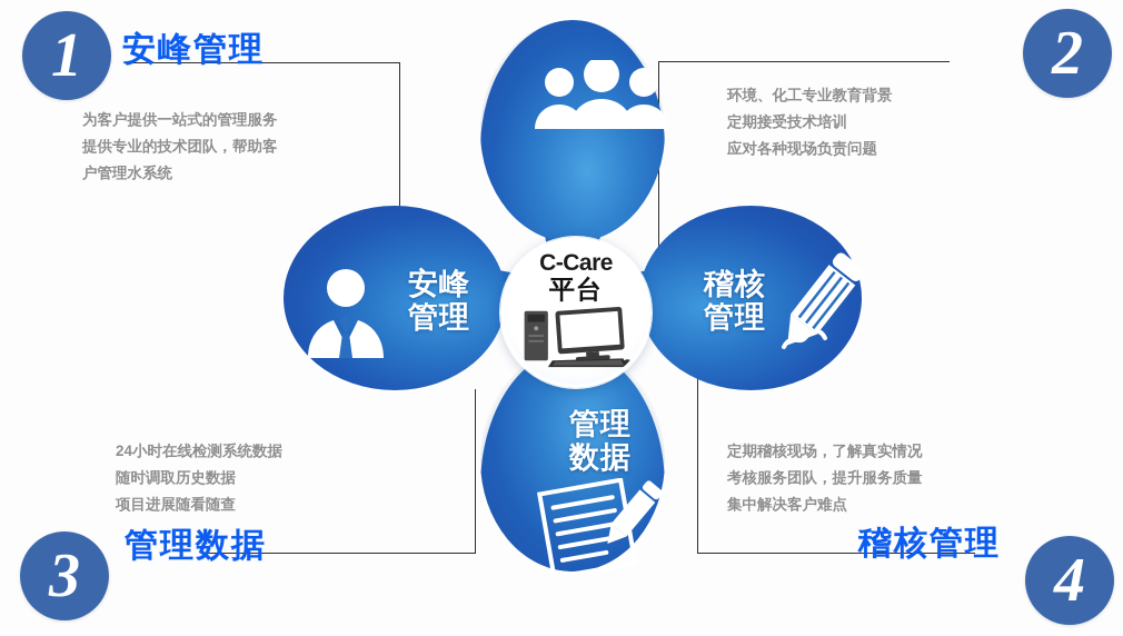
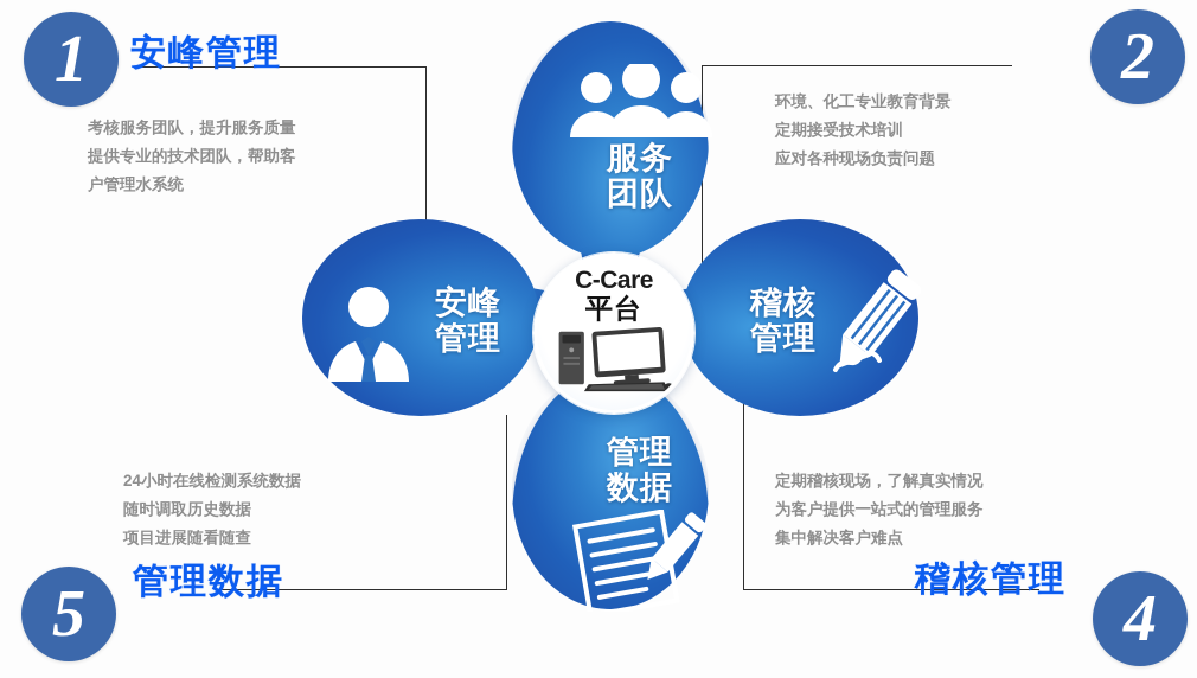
  1
  2
- 3
+ 5
  4
  安峰管理
  管理数据
  稽核管理
- 为客户提供一站式的管理服务
+ 考核服务团队，提升服务质量
  提供专业的技术团队，帮助客
  户管理水系统
  环境、化工专业教育背景
  定期接受技术培训
  应对各种现场负责问题
  24小时在线检测系统数据
  随时调取历史数据
  项目进展随看随查
  定期稽核现场，了解真实情况
- 考核服务团队，提升服务质量
+ 为客户提供一站式的管理服务
  集中解决客户难点
+ 服务
+ 团队
  稽核
  管理
  管理
  数据
  安峰
  管理
  C-Care
  平台
